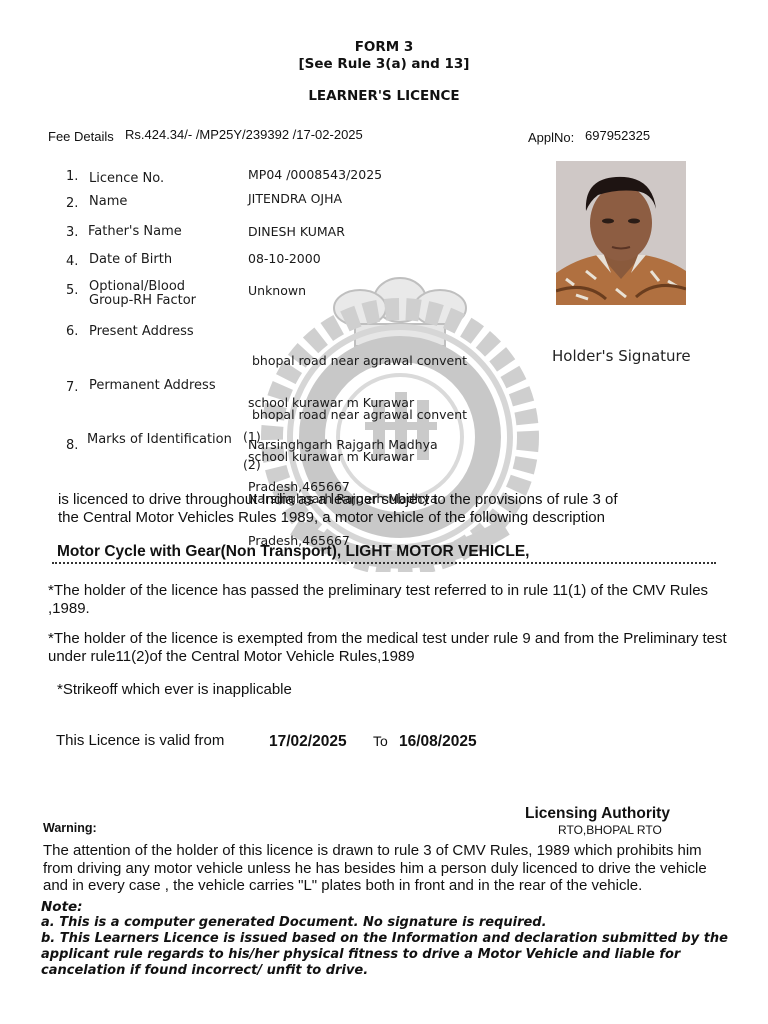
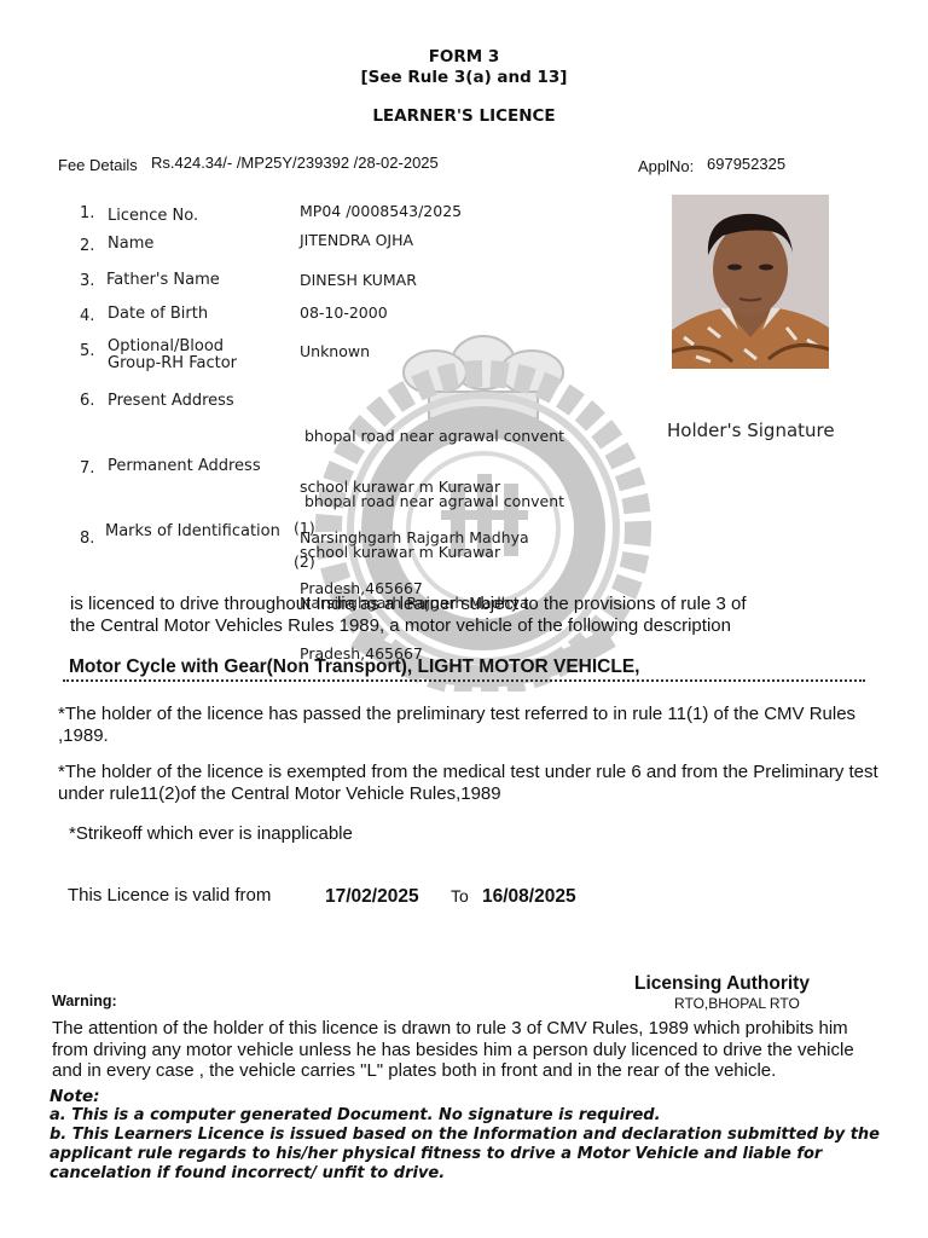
  FORM 3
  [See Rule 3(a) and 13]
  LEARNER'S LICENCE
  Fee Details
- Rs.424.34/- /MP25Y/239392 /17-02-2025
+ Rs.424.34/- /MP25Y/239392 /28-02-2025
  ApplNo:
  697952325
  1.
  Licence No.
  MP04 /0008543/2025
  2.
  Name
  JITENDRA OJHA
  3.
  Father's Name
  DINESH KUMAR
  4.
  Date of Birth
  08-10-2000
  5.
  Optional/Blood
  Group-RH Factor
  Unknown
  6.
  Present Address
  bhopal road near agrawal convent
  school kurawar m Kurawar
  Narsinghgarh Rajgarh Madhya
  Pradesh,465667
  7.
  Permanent Address
  bhopal road near agrawal convent
  school kurawar m Kurawar
  Narsinghgarh Rajgarh Madhya
  Pradesh,465667
  8.
  Marks of Identification
  (1)
  (2)
  Holder's Signature
  is licenced to drive throughout India as a learner subject to the provisions of rule 3 of
  the Central Motor Vehicles Rules 1989, a motor vehicle of the following description
  Motor Cycle with Gear(Non Transport), LIGHT MOTOR VEHICLE,
  *The holder of the licence has passed the preliminary test referred to in rule 11(1) of the CMV Rules ,1989.
- *The holder of the licence is exempted from the medical test under rule 9 and from the Preliminary test under rule11(2)of the Central Motor Vehicle Rules,1989
+ *The holder of the licence is exempted from the medical test under rule 6 and from the Preliminary test under rule11(2)of the Central Motor Vehicle Rules,1989
  *Strikeoff which ever is inapplicable
  This Licence is valid from
  17/02/2025
  To
  16/08/2025
  Licensing Authority
  RTO,BHOPAL RTO
  Warning:
  The attention of the holder of this licence is drawn to rule 3 of CMV Rules, 1989 which prohibits him from driving any motor vehicle unless he has besides him a person duly licenced to drive the vehicle and in every case , the vehicle carries "L" plates both in front and in the rear of the vehicle.
  Note:
  a. This is a computer generated Document. No signature is required.
  b. This Learners Licence is issued based on the Information and declaration submitted by the applicant rule regards to his/her physical fitness to drive a Motor Vehicle and liable for cancelation if found incorrect/ unfit to drive.
